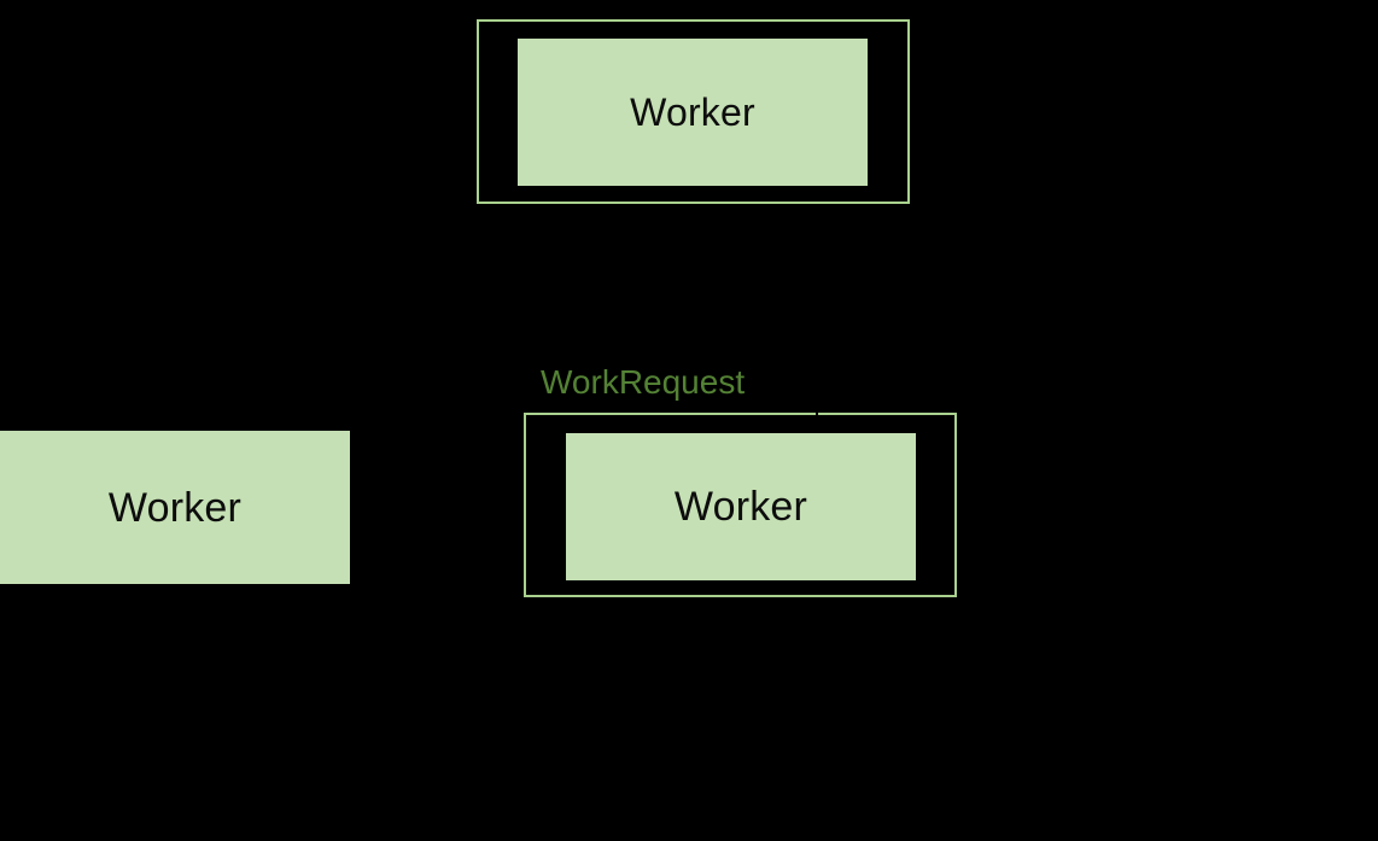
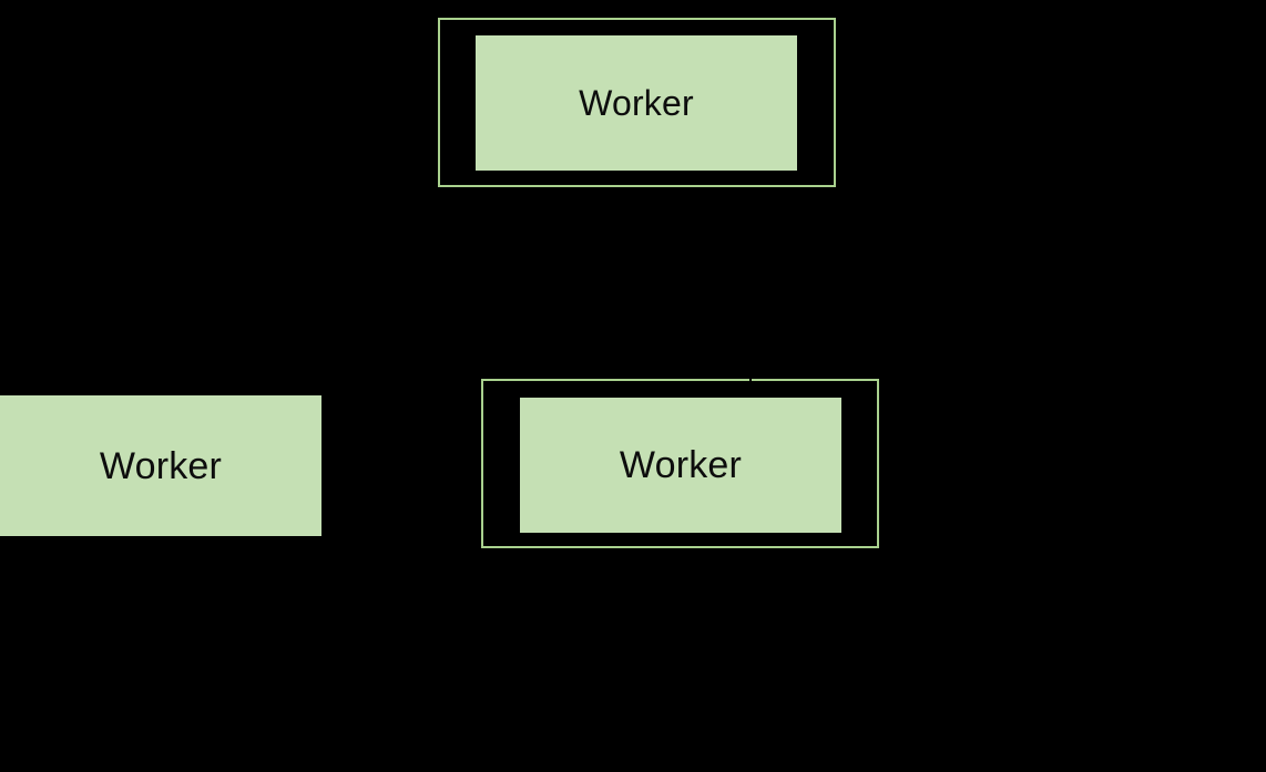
  Worker
  Worker
- WorkRequest
  Worker
